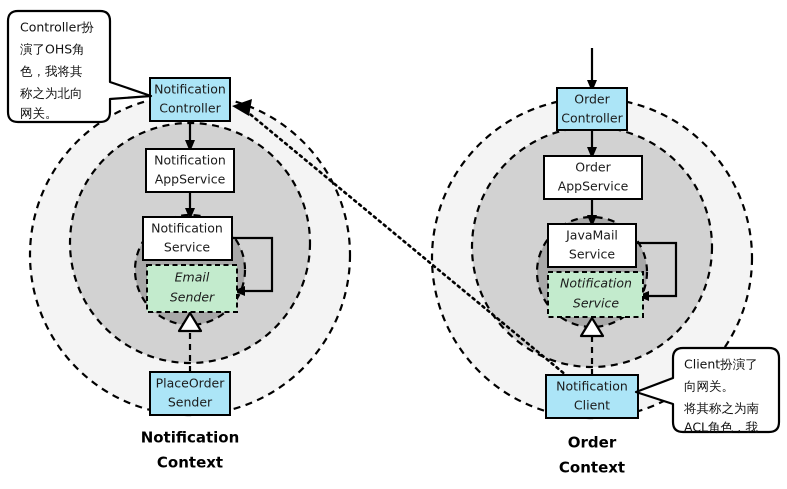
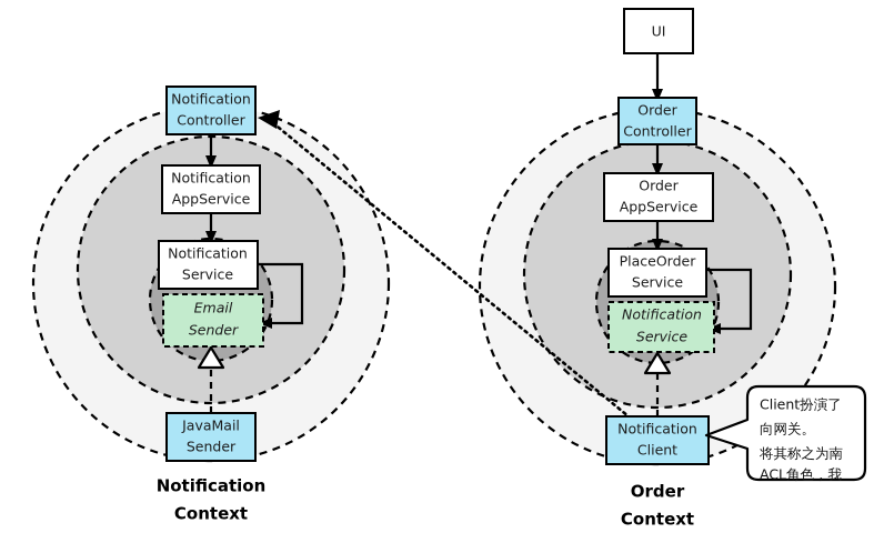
  Notification
  Controller
  Notification
  AppService
  Notification
  Service
  Email
  Sender
- PlaceOrder
+ JavaMail
  Sender
+ UI
  Order
  Controller
  Order
  AppService
- JavaMail
+ PlaceOrder
  Service
  Notification
  Service
  Notification
  Client
  Notification
  Context
  Order
  Context
- Controller扮
- 演了OHS角
- 色，我将其
- 称之为北向
- 网关。
  Client扮演了
  向网关。
  将其称之为南
  ACL角色，我
